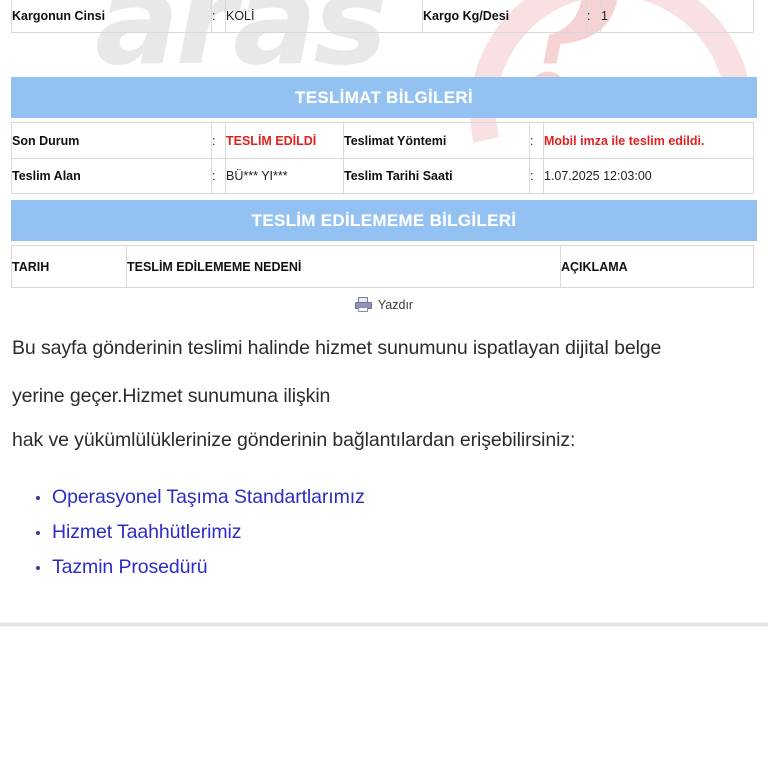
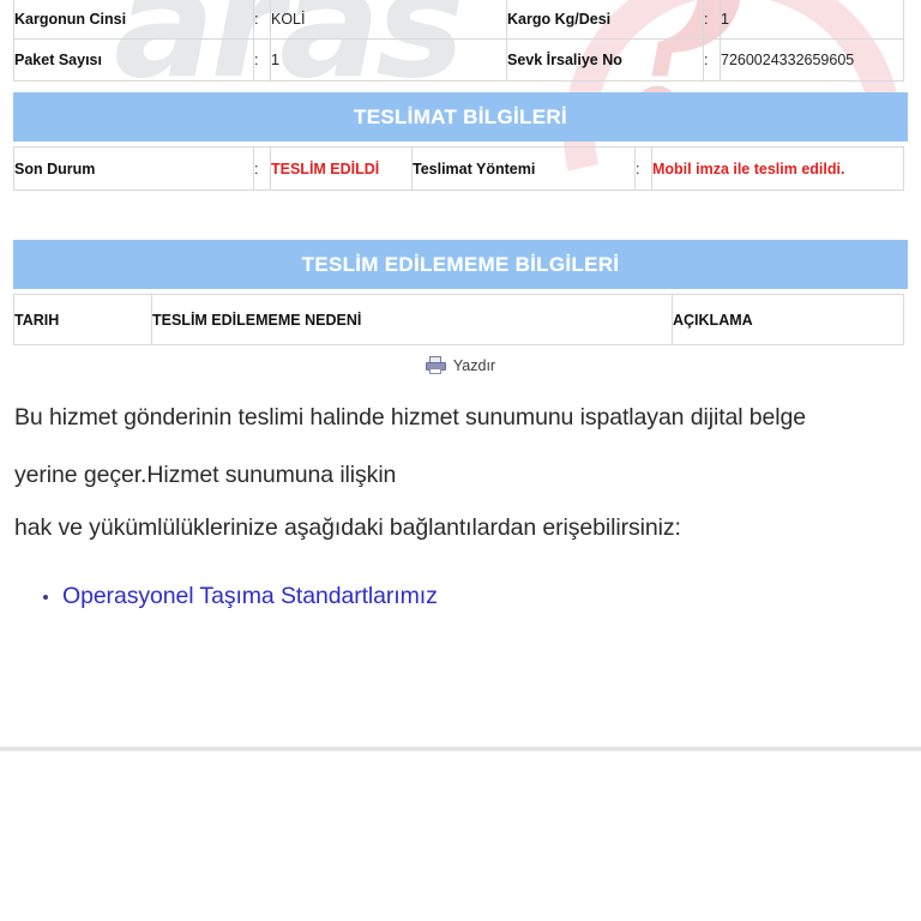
  aras
  ?
  Kargonun Cinsi	:	KOLİ	Kargo Kg/Desi	:	1
+ Paket Sayısı	:	1	Sevk İrsaliye No	:	7260024332659605
  TESLİMAT BİLGİLERİ
  Son Durum	:	TESLİM EDİLDİ	Teslimat Yöntemi	:	Mobil imza ile teslim edildi.
- Teslim Alan	:	BÜ*** YI***	Teslim Tarihi Saati	:	1.07.2025 12:03:00
  TESLİM EDİLEMEME BİLGİLERİ
  TARIH	TESLİM EDİLEMEME NEDENİ	AÇIKLAMA
  Yazdır
- Bu sayfa gönderinin teslimi halinde hizmet sunumunu ispatlayan dijital belge
+ Bu hizmet gönderinin teslimi halinde hizmet sunumunu ispatlayan dijital belge
  yerine geçer.Hizmet sunumuna ilişkin
- hak ve yükümlülüklerinize gönderinin bağlantılardan erişebilirsiniz:
+ hak ve yükümlülüklerinize aşağıdaki bağlantılardan erişebilirsiniz:
  Operasyonel Taşıma Standartlarımız
- Hizmet Taahhütlerimiz
- Tazmin Prosedürü
